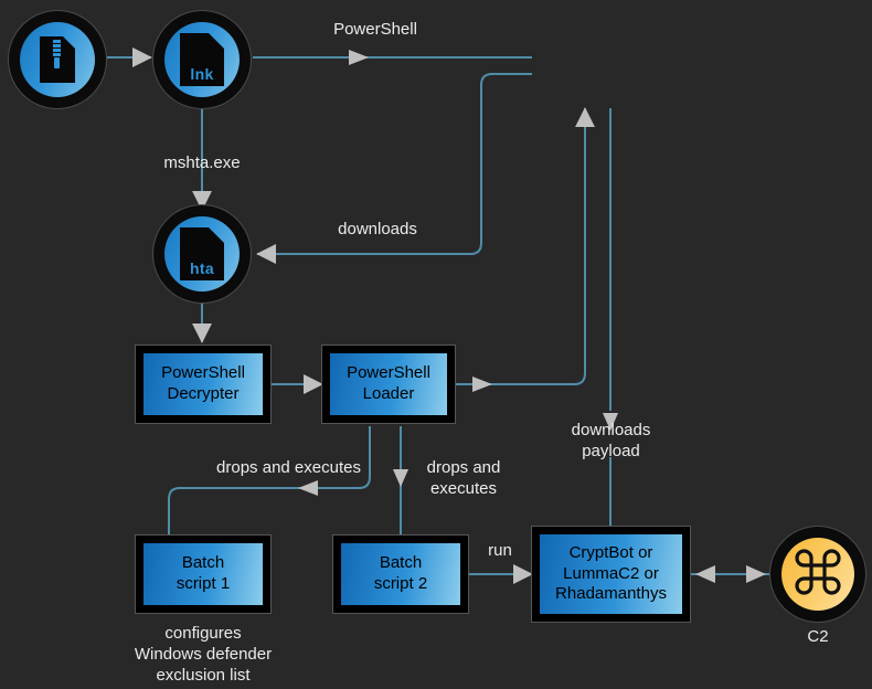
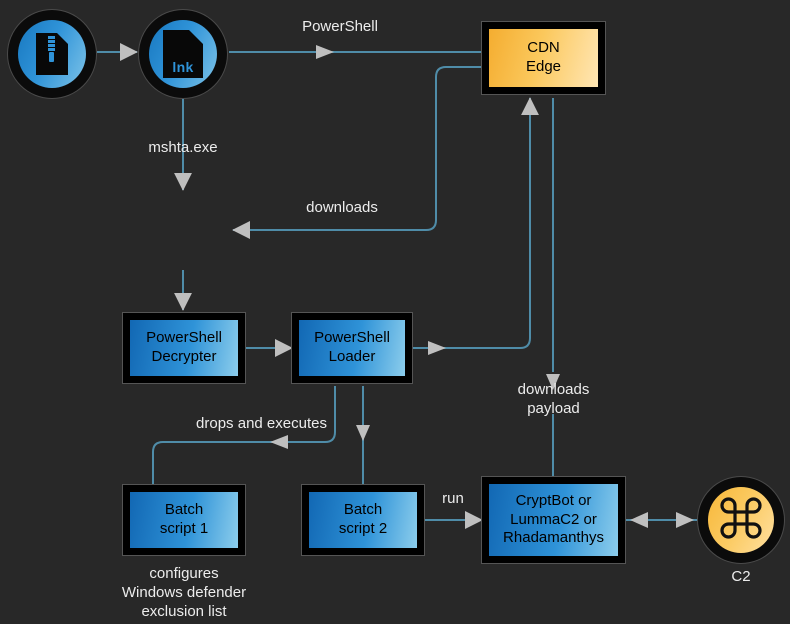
  lnk
- hta
  C2
+ CDN
+ Edge
  PowerShell
  Decrypter
  PowerShell
  Loader
  Batch
  script 1
  Batch
  script 2
  CryptBot or
  LummaC2 or
  Rhadamanthys
  PowerShell
  mshta.exe
  downloads
  downloads
  payload
  drops and executes
- drops and
- executes
  run
  configures
  Windows defender
  exclusion list
